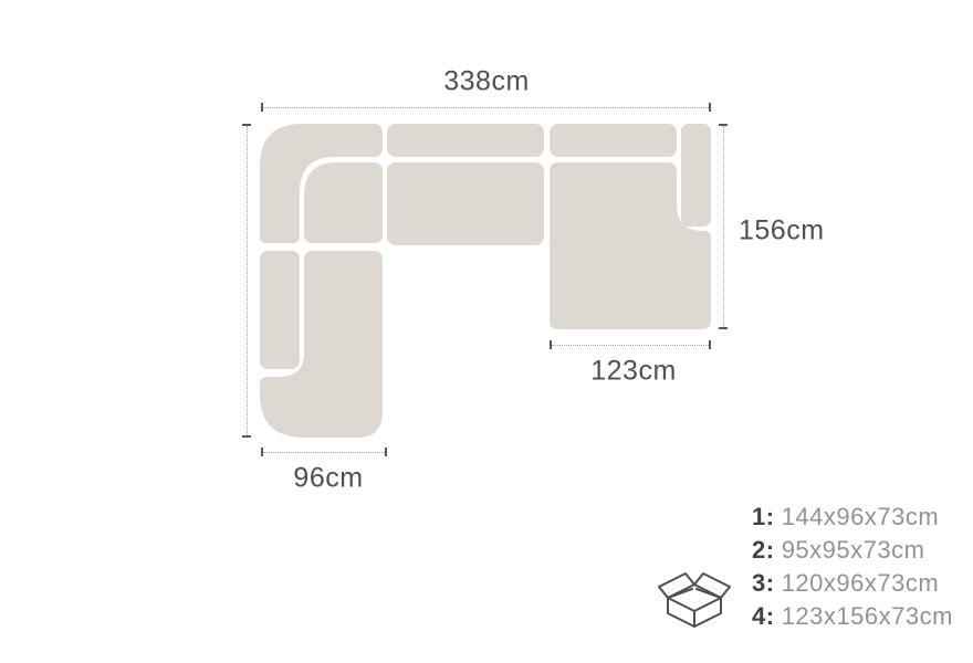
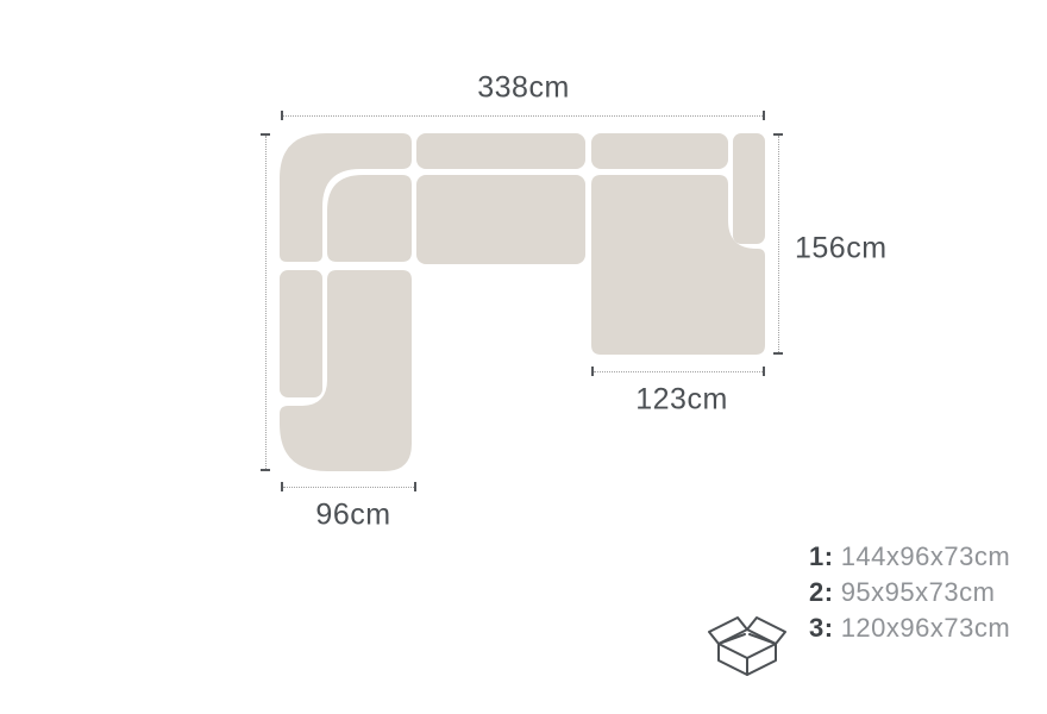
  338cm
  156cm
  123cm
  96cm
  1: 144x96x73cm
  2: 95x95x73cm
  3: 120x96x73cm
- 4: 123x156x73cm
